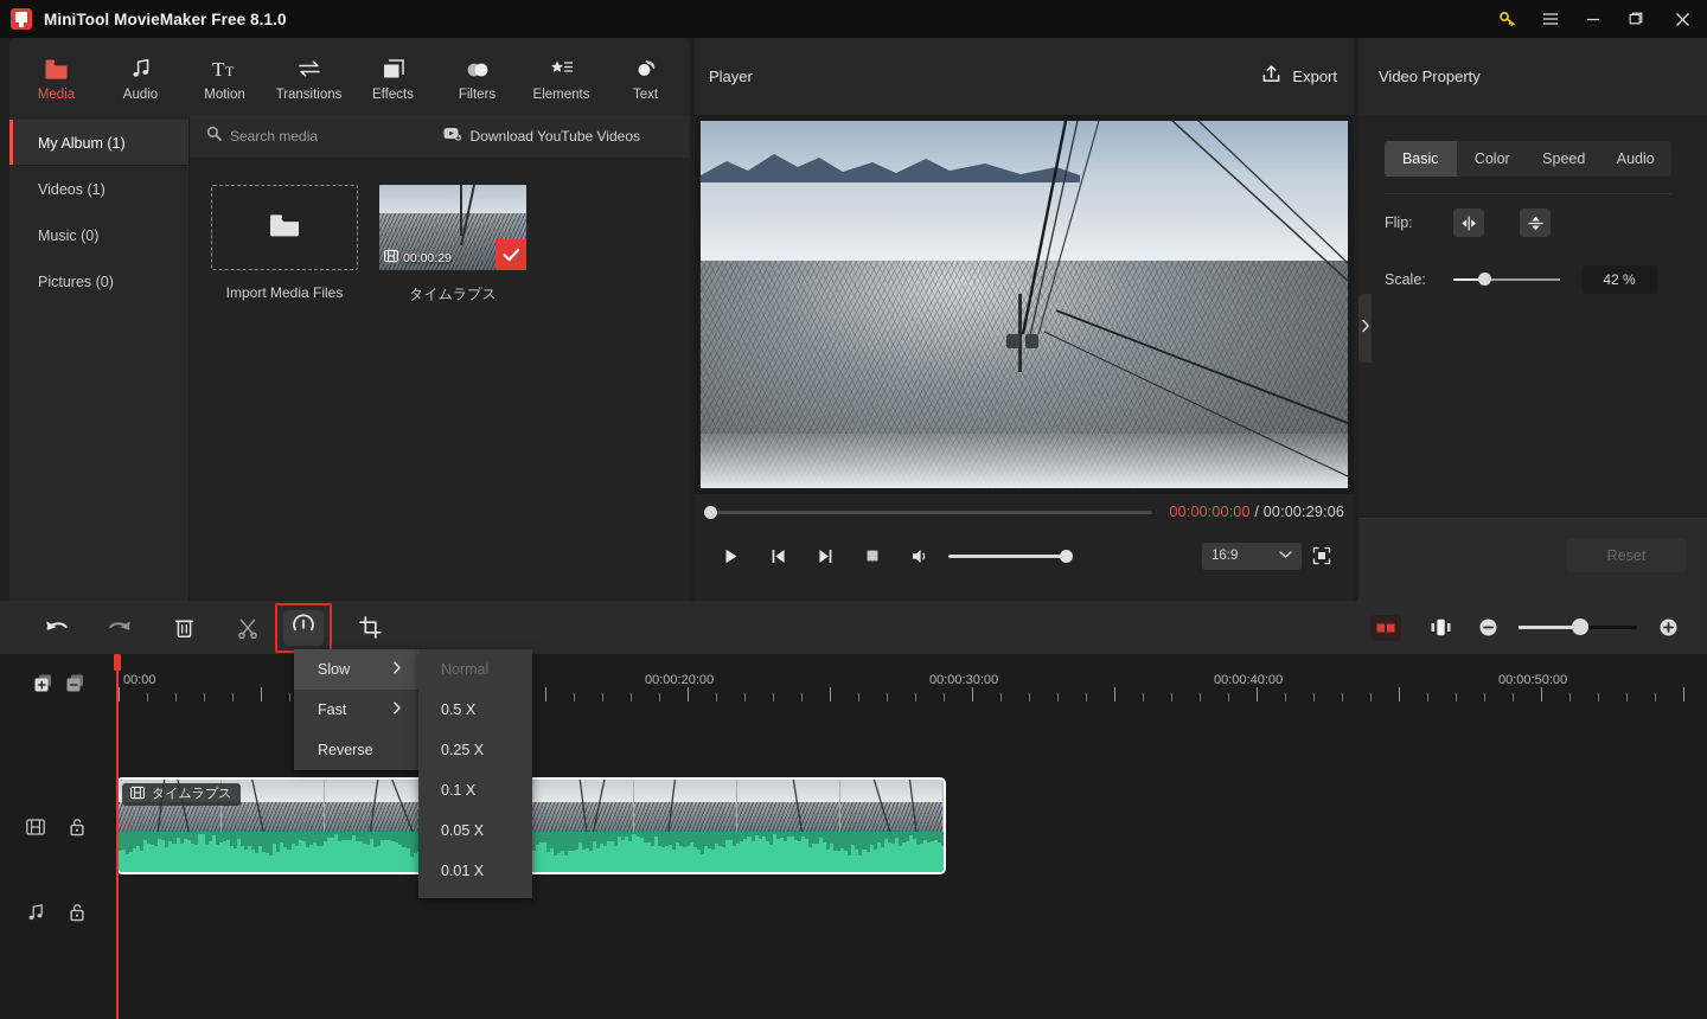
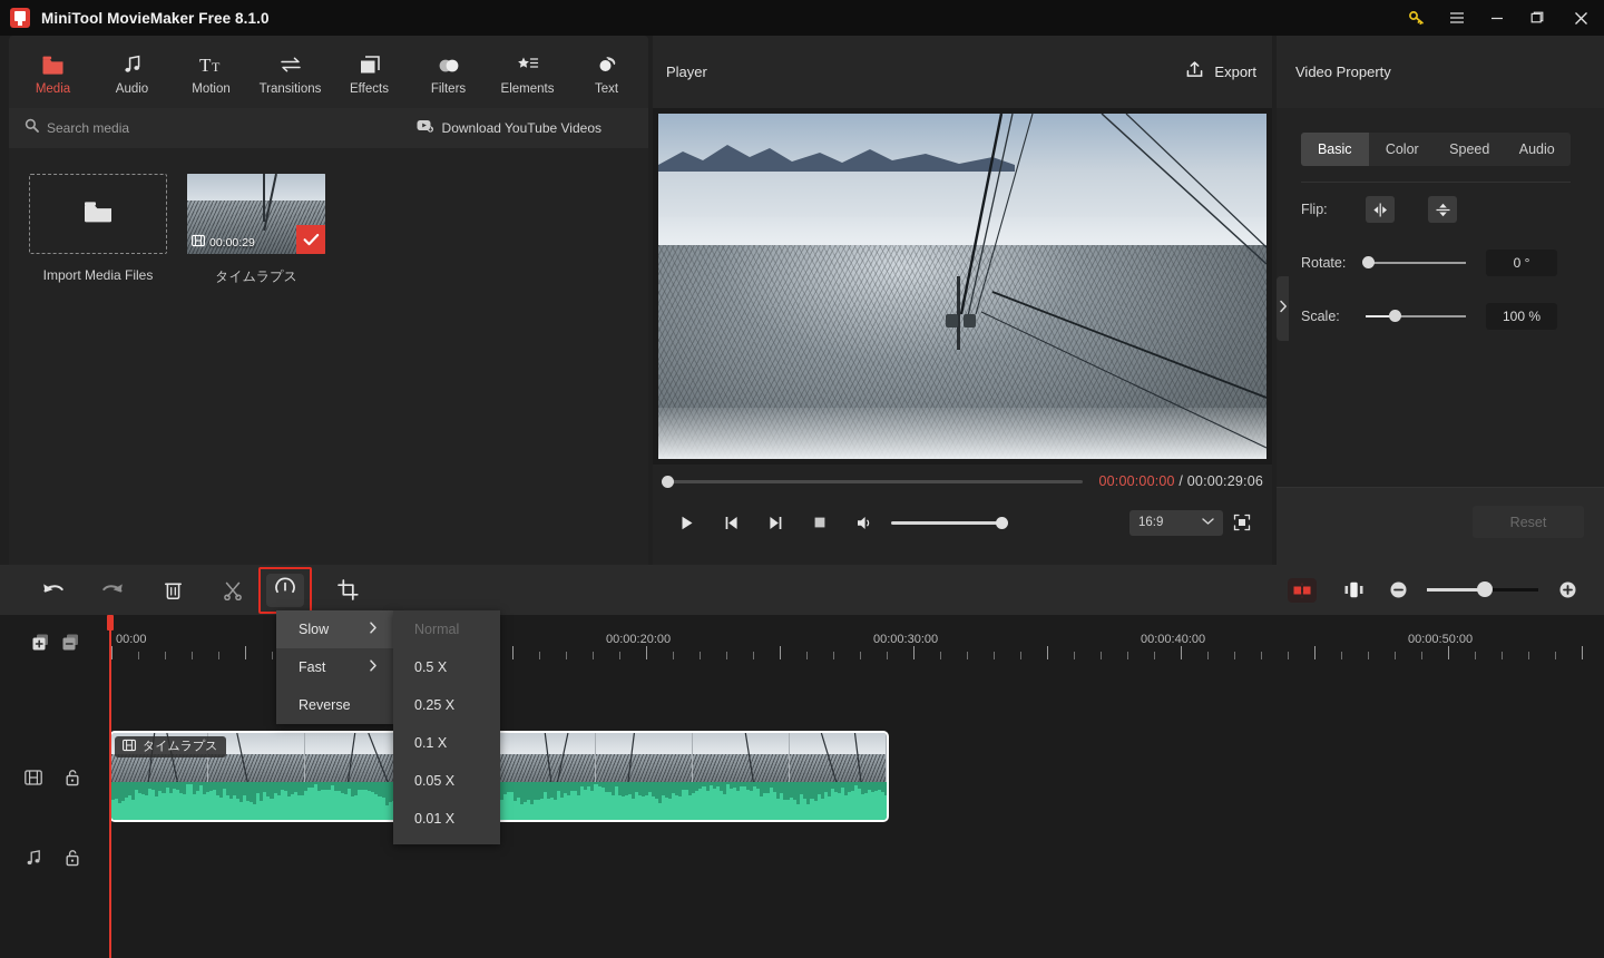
  MiniTool MovieMaker Free 8.1.0
  Media
  Audio
  T
  T
  Motion
  Transitions
  Effects
  Filters
  Elements
  Text
- My Album (1)
- Videos (1)
- Music (0)
- Pictures (0)
  Search media
  Download YouTube Videos
  Import Media Files
  00:00:29
  タイムラプス
  Player
  Export
  00:00:00:00 / 00:00:29:06
  16:9
  Video Property
  Basic
  Color
  Speed
  Audio
  Flip:
+ Rotate:
+ 0 °
  Scale:
- 42 %
+ 100 %
  Reset
  00:00
  00:00:20:00
  00:00:30:00
  00:00:40:00
  00:00:50:00
  タイムラプス
  Slow
  Fast
  Reverse
  Normal
  0.5 X
  0.25 X
  0.1 X
  0.05 X
  0.01 X
